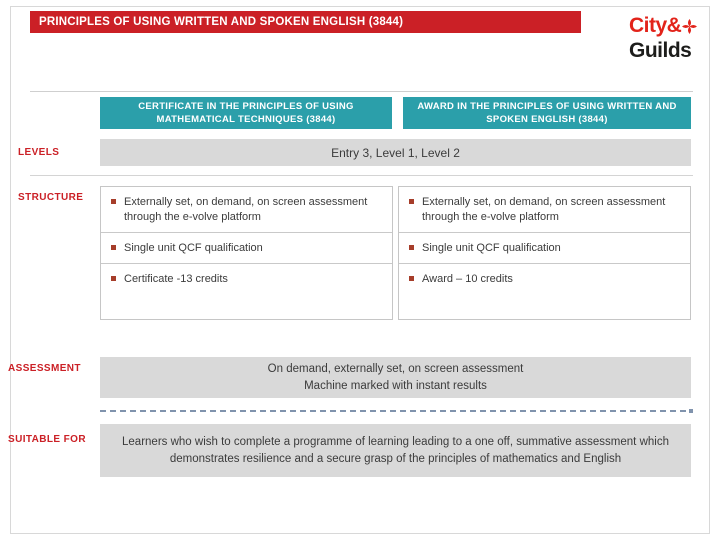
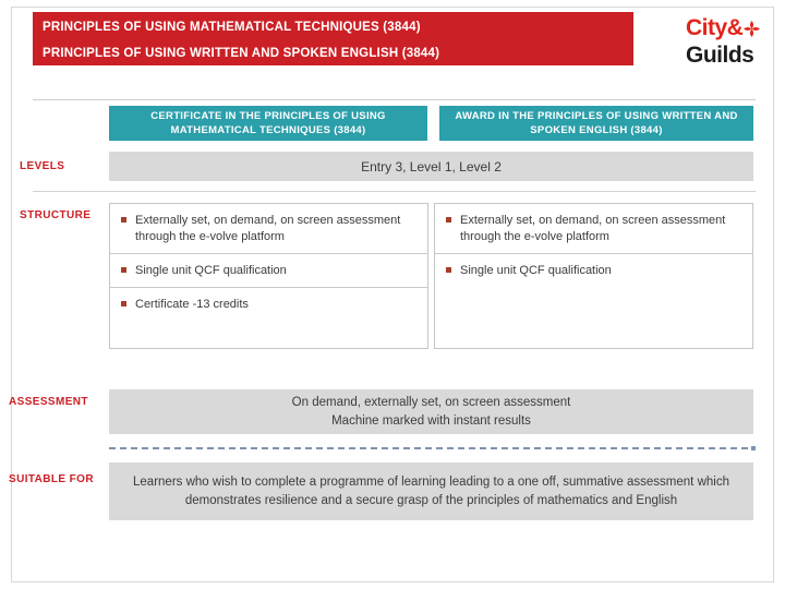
+ PRINCIPLES OF USING MATHEMATICAL TECHNIQUES (3844)
  PRINCIPLES OF USING WRITTEN AND SPOKEN ENGLISH (3844)
  City&
  Guilds
  CERTIFICATE IN THE PRINCIPLES OF USING MATHEMATICAL TECHNIQUES (3844)
  AWARD IN THE PRINCIPLES OF USING WRITTEN AND SPOKEN ENGLISH (3844)
  LEVELS
  Entry 3, Level 1, Level 2
  STRUCTURE
  Externally set, on demand, on screen assessment through the e-volve platform
  Single unit QCF qualification
  Certificate -13 credits
  Externally set, on demand, on screen assessment through the e-volve platform
  Single unit QCF qualification
- Award – 10 credits
  ASSESSMENT
  On demand, externally set, on screen assessment
  Machine marked with instant results
  SUITABLE FOR
  Learners who wish to complete a programme of learning leading to a one off, summative assessment which demonstrates resilience and a secure grasp of the principles of mathematics and English
